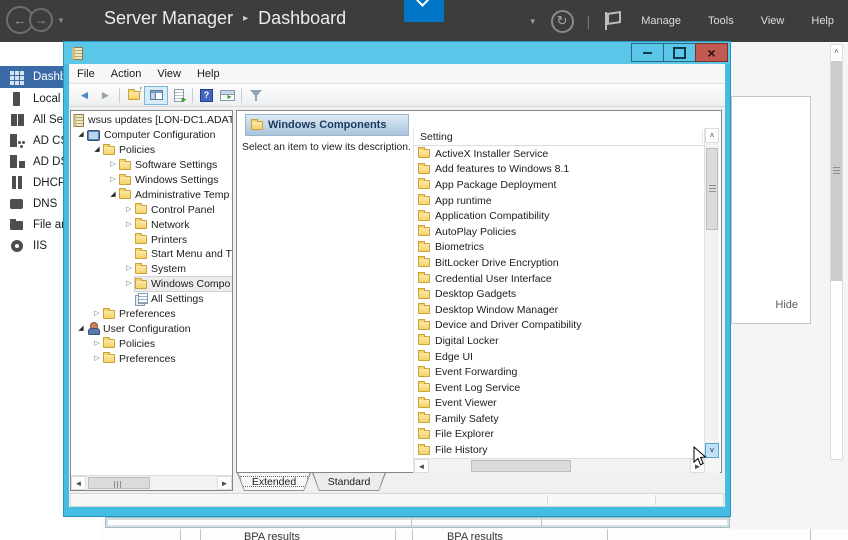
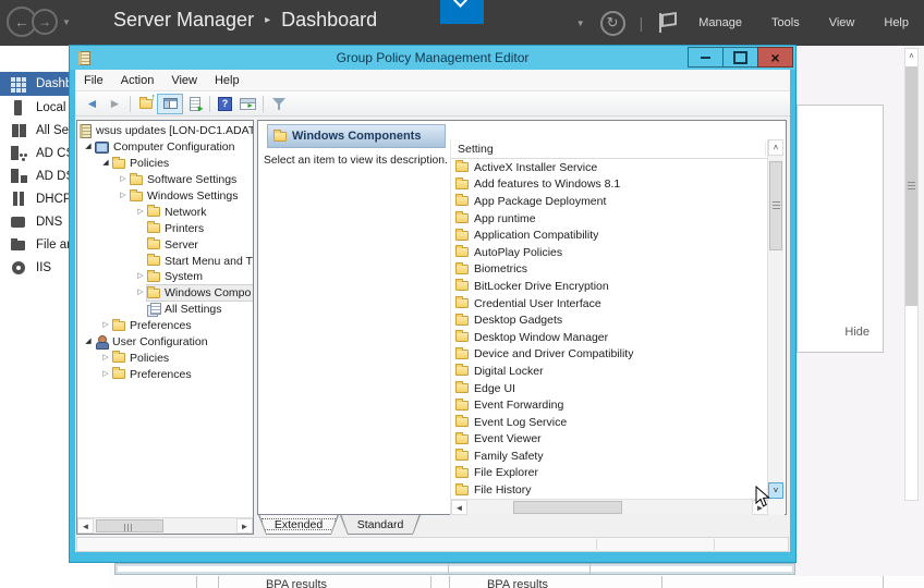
  Hide
  ˄
  BPA results
  BPA results
  ←
  →
  ▼
  Server Manager
  ▸
  Dashboard
  ▼
  ↻
  |
  Manage
  Tools
  View
  Help
  Local
  All Se
  AD C
  AD D
  DHCP
  DNS
  File a
  IIS
+ Group Policy Management Editor
  File
  Action
  View
  Help
  ↑
  ►
  wsus updates [LON-DC1.ADAT
  Computer Configuration
  Policies
  Software Settings
  Windows Settings
- Administrative Temp
- Control Panel
  Network
  Printers
+ Server
  Start Menu and T
  System
  Windows Compo
  All Settings
  Preferences
  User Configuration
  Policies
  Preferences
  ◄
  ►
  Windows Components
  Select an item to view its description.
  Setting
  ActiveX Installer Service
  Add features to Windows 8.1
  App Package Deployment
  App runtime
  Application Compatibility
  AutoPlay Policies
  Biometrics
  BitLocker Drive Encryption
  Credential User Interface
  Desktop Gadgets
  Desktop Window Manager
  Device and Driver Compatibility
  Digital Locker
  Edge UI
  Event Forwarding
  Event Log Service
  Event Viewer
  Family Safety
  File Explorer
  File History
  ˄
  ˅
  ◄
  ►
  Extended
  Standard
